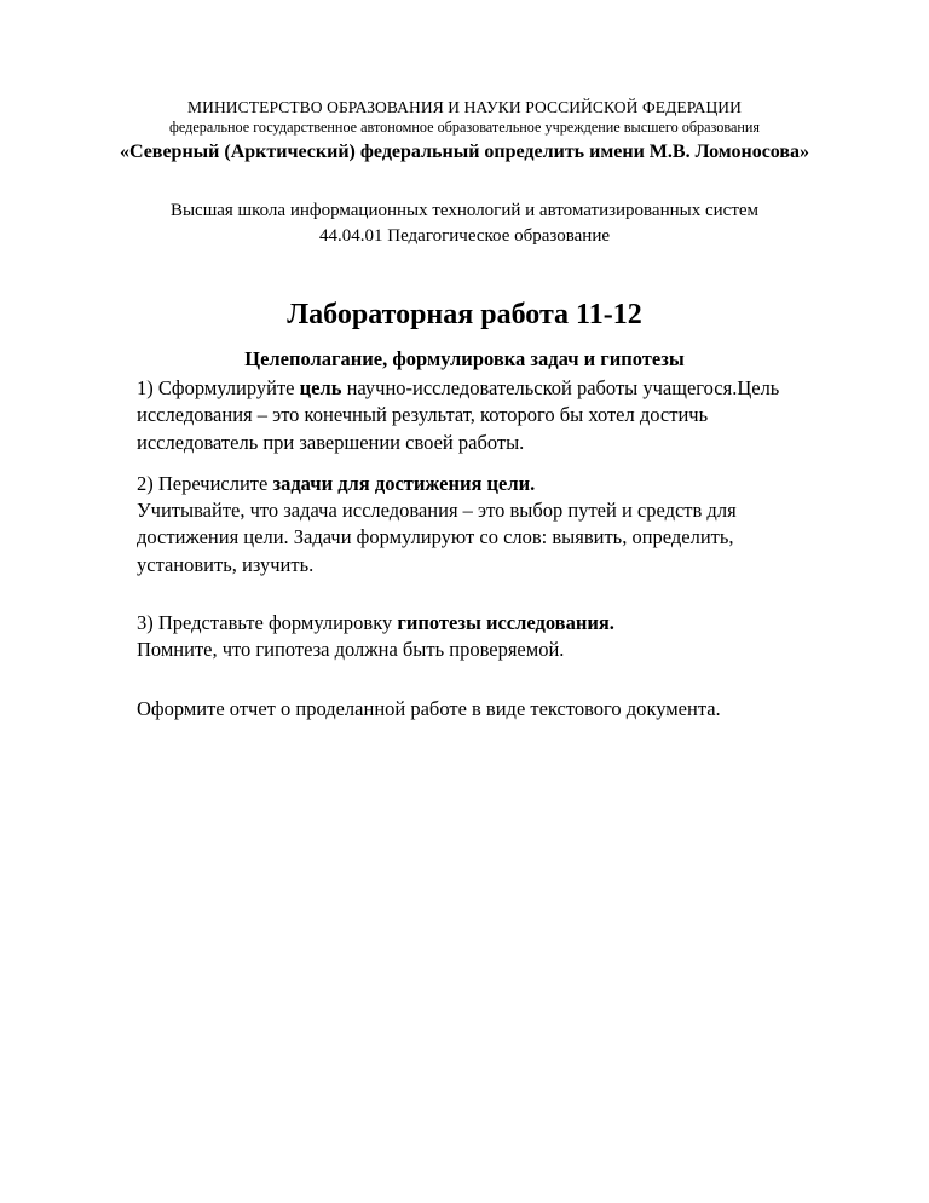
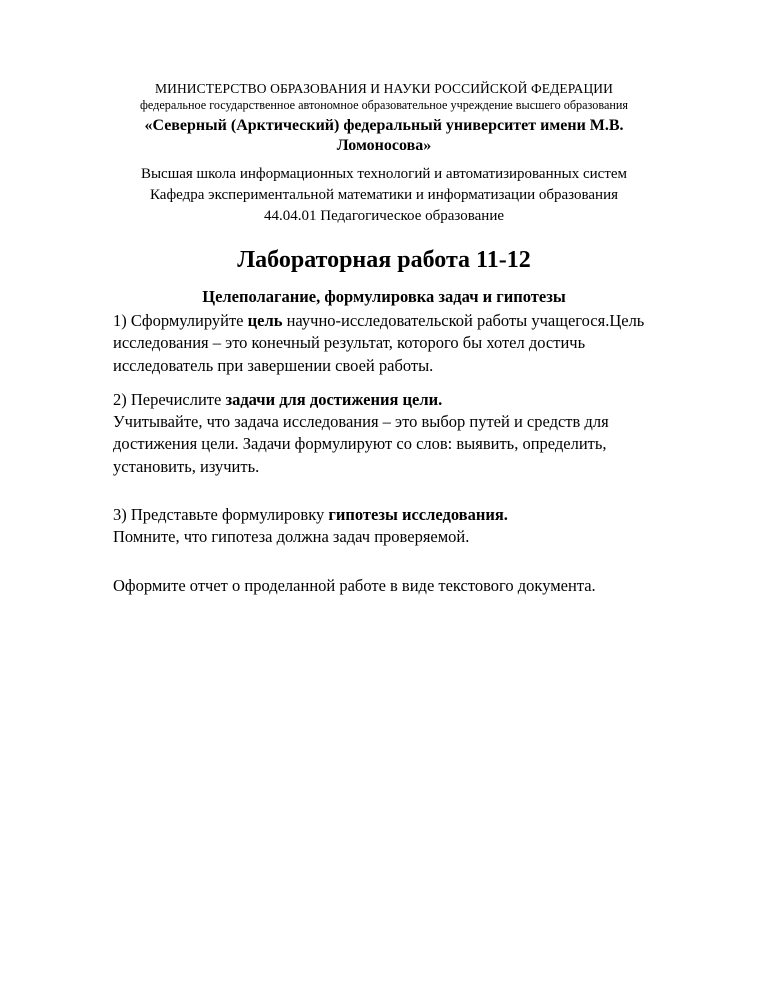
  МИНИСТЕРСТВО ОБРАЗОВАНИЯ И НАУКИ РОССИЙСКОЙ ФЕДЕРАЦИИ
  федеральное государственное автономное образовательное учреждение высшего образования
- «Северный (Арктический) федеральный определить имени М.В. Ломоносова»
+ «Северный (Арктический) федеральный университет имени М.В. Ломоносова»
  Высшая школа информационных технологий и автоматизированных систем
+ Кафедра экспериментальной математики и информатизации образования
  44.04.01 Педагогическое образование
  Лабораторная работа 11-12
  Целеполагание, формулировка задач и гипотезы
  1) Сформулируйте цель научно-исследовательской работы учащегося.Цель исследования – это конечный результат, которого бы хотел достичь исследователь при завершении своей работы.
  2) Перечислите задачи для достижения цели.
  Учитывайте, что задача исследования – это выбор путей и средств для достижения цели. Задачи формулируют со слов: выявить, определить, установить, изучить.
  3) Представьте формулировку гипотезы исследования.
- Помните, что гипотеза должна быть проверяемой.
+ Помните, что гипотеза должна задач проверяемой.
  Оформите отчет о проделанной работе в виде текстового документа.
